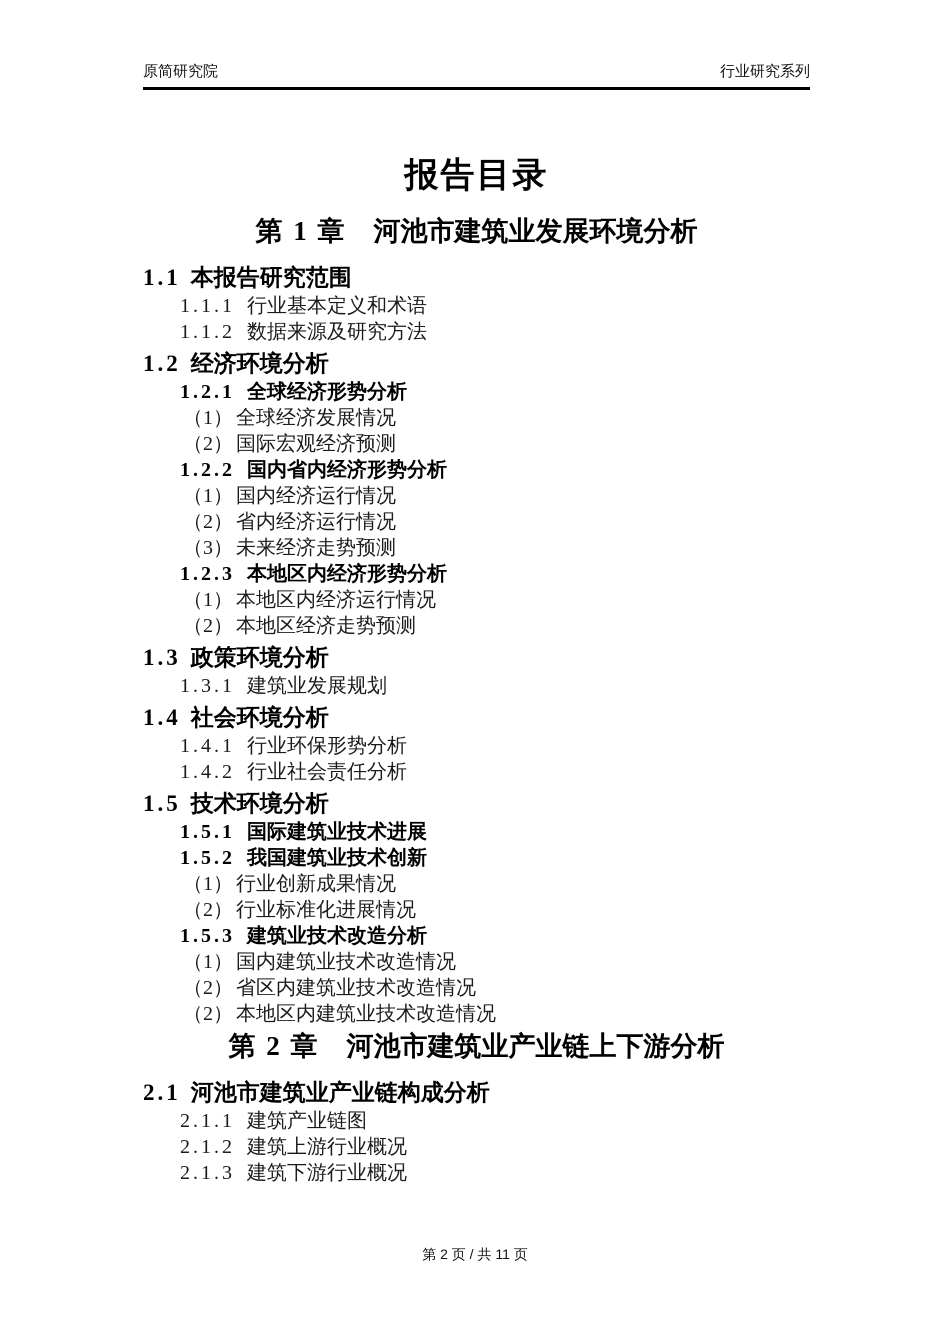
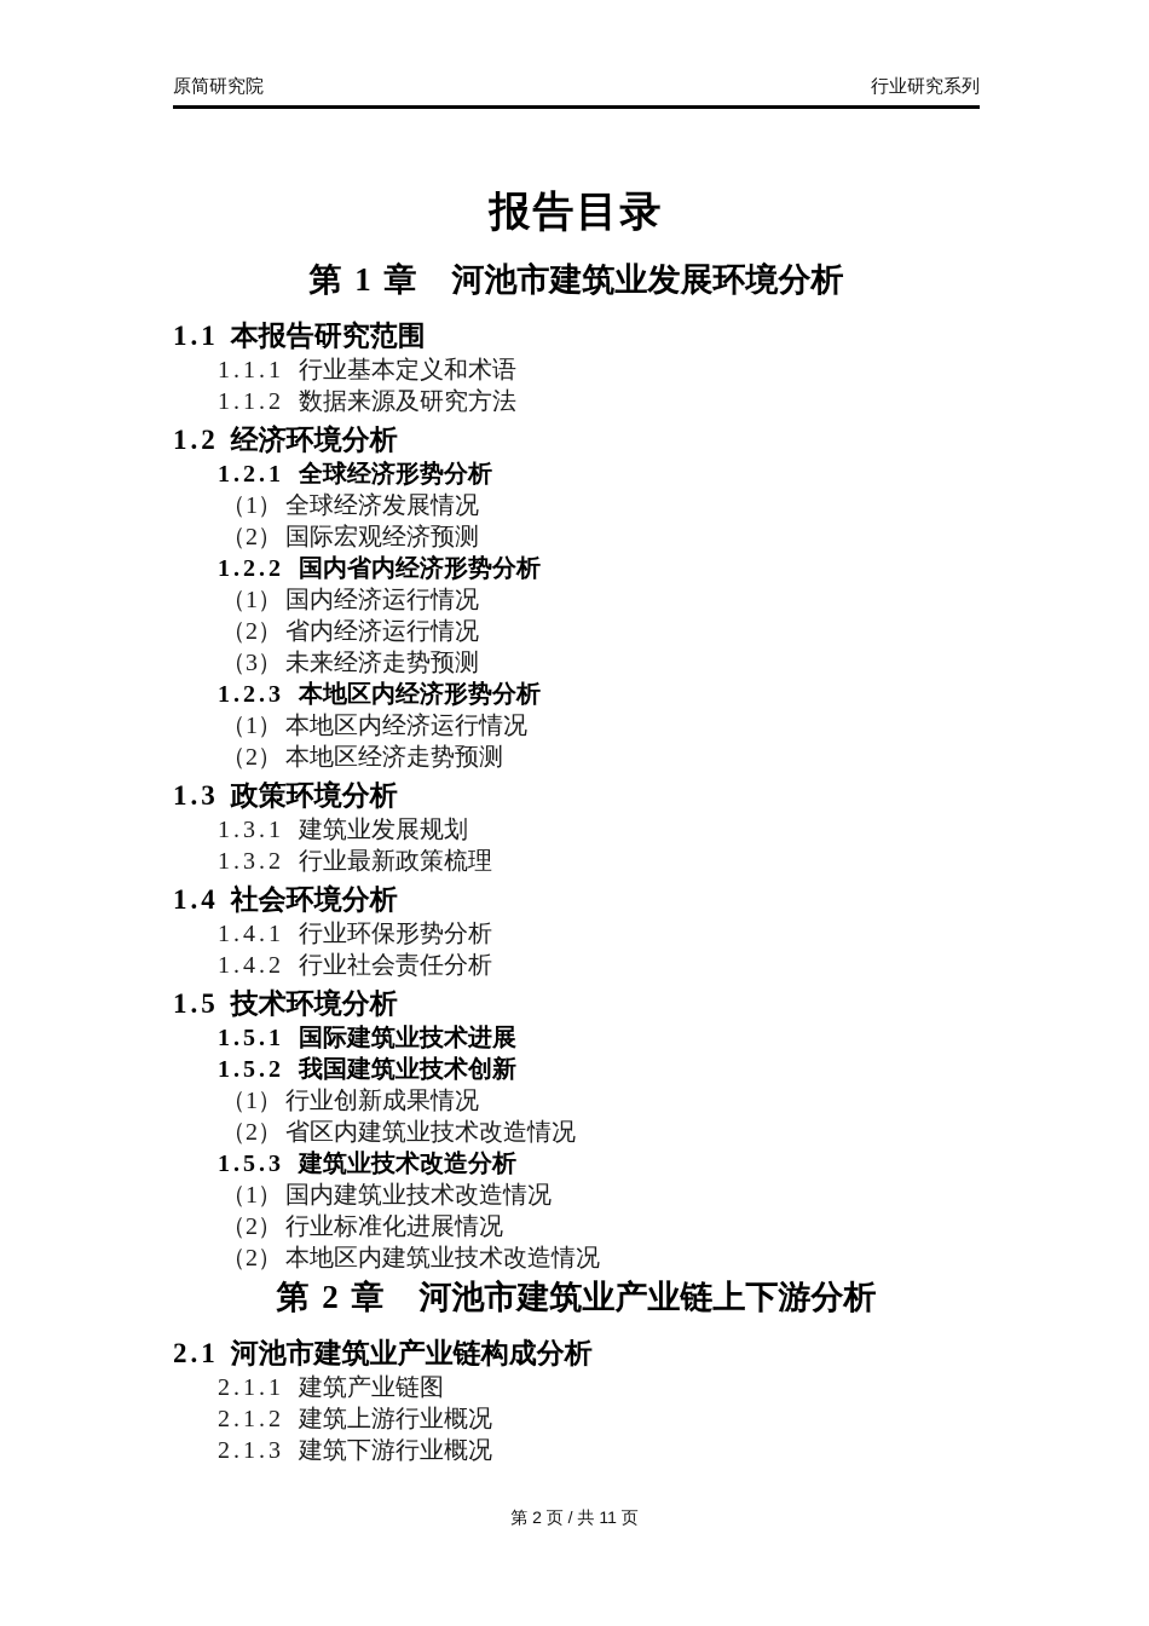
  原简研究院
  行业研究系列
  报告目录
  第 1 章 河池市建筑业发展环境分析
  1.1 本报告研究范围
  1.1.1 行业基本定义和术语
  1.1.2 数据来源及研究方法
  1.2 经济环境分析
  1.2.1 全球经济形势分析
  （1） 全球经济发展情况
  （2） 国际宏观经济预测
  1.2.2 国内省内经济形势分析
  （1） 国内经济运行情况
  （2） 省内经济运行情况
  （3） 未来经济走势预测
  1.2.3 本地区内经济形势分析
  （1） 本地区内经济运行情况
  （2） 本地区经济走势预测
  1.3 政策环境分析
  1.3.1 建筑业发展规划
+ 1.3.2 行业最新政策梳理
  1.4 社会环境分析
  1.4.1 行业环保形势分析
  1.4.2 行业社会责任分析
  1.5 技术环境分析
  1.5.1 国际建筑业技术进展
  1.5.2 我国建筑业技术创新
  （1） 行业创新成果情况
- （2） 行业标准化进展情况
+ （2） 省区内建筑业技术改造情况
  1.5.3 建筑业技术改造分析
  （1） 国内建筑业技术改造情况
- （2） 省区内建筑业技术改造情况
+ （2） 行业标准化进展情况
  （2） 本地区内建筑业技术改造情况
  第 2 章 河池市建筑业产业链上下游分析
  2.1 河池市建筑业产业链构成分析
  2.1.1 建筑产业链图
  2.1.2 建筑上游行业概况
  2.1.3 建筑下游行业概况
  第 2 页 / 共 11 页
